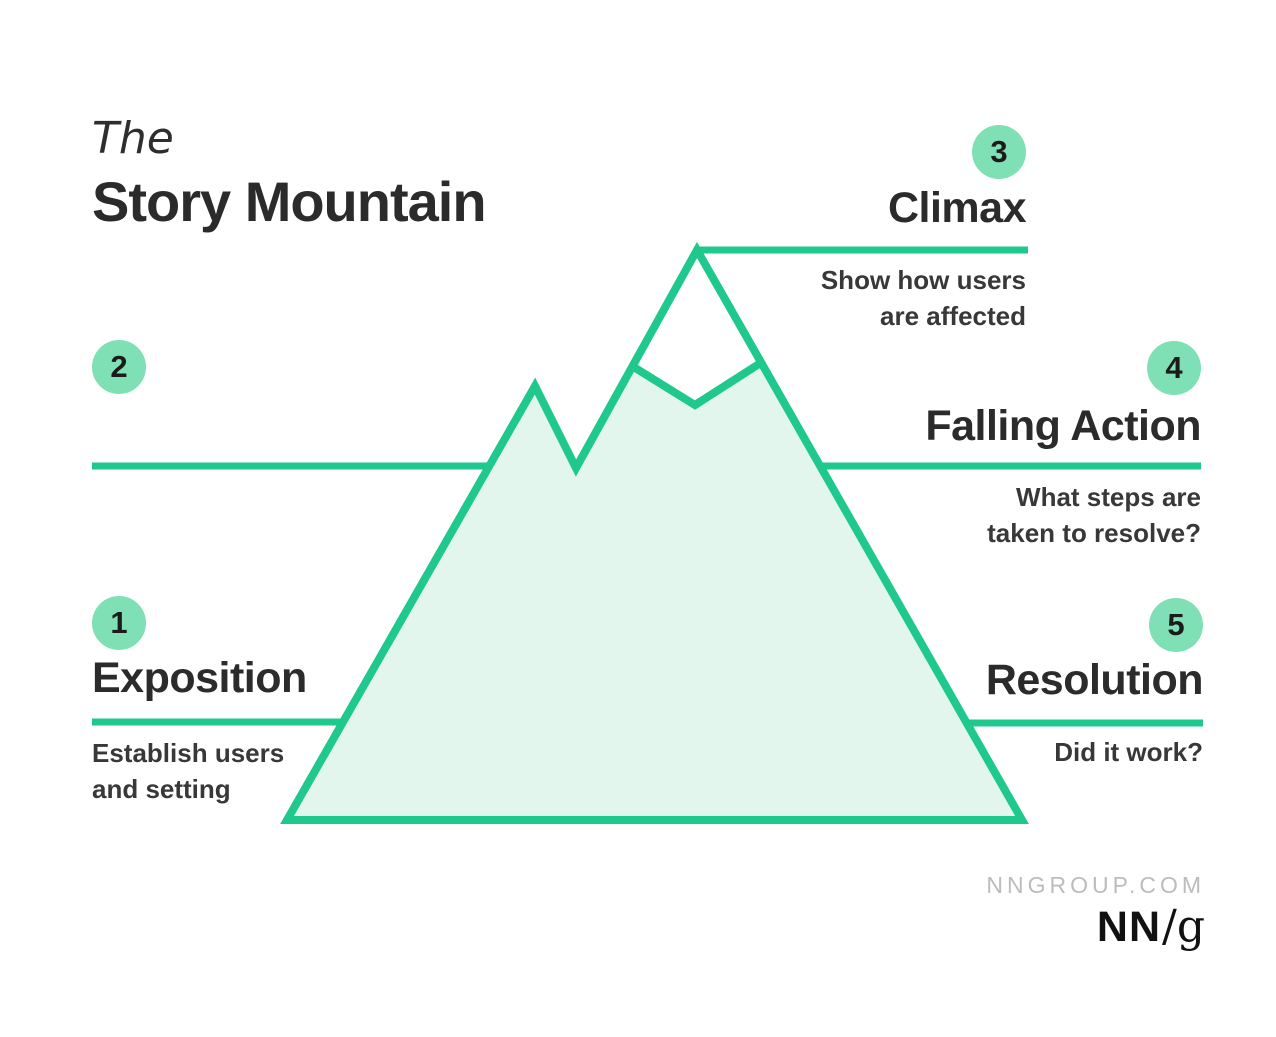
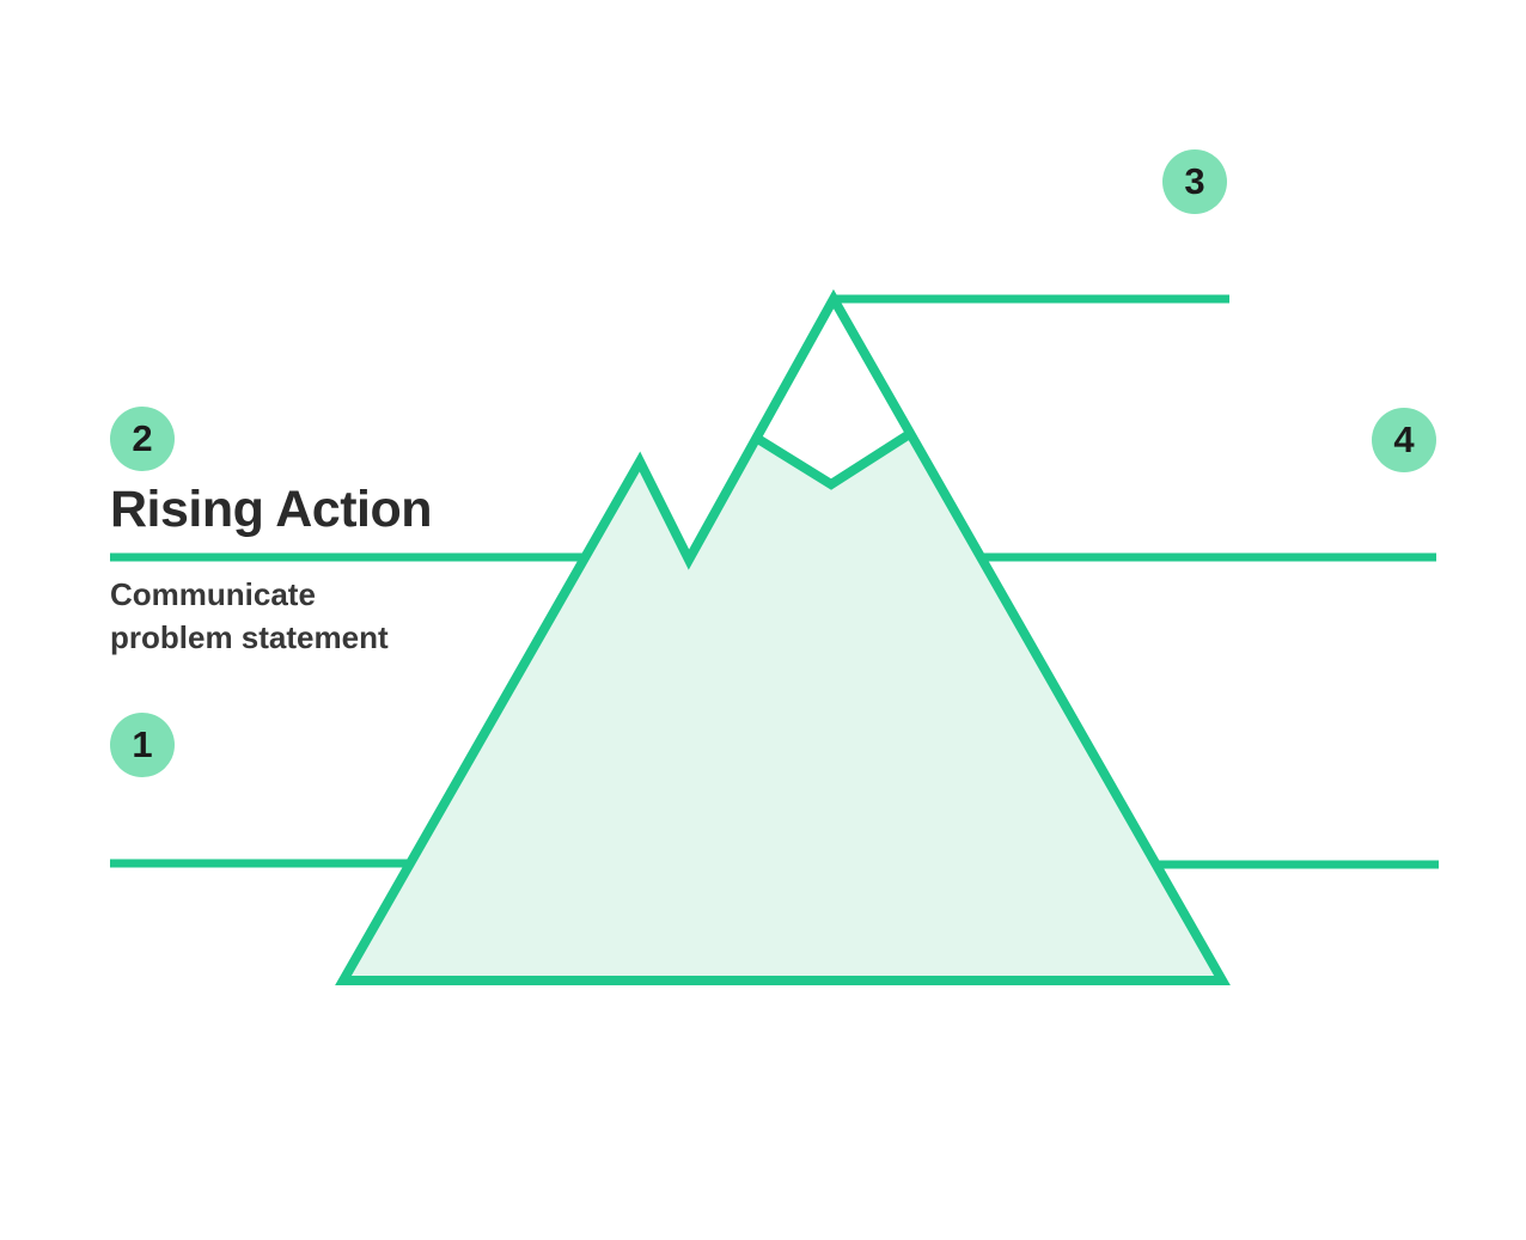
- The
- Story Mountain
  1
- Exposition
- Establish users
- and setting
  2
+ Rising Action
+ Communicate
+ problem statement
  3
- Climax
- Show how users
- are affected
  4
- Falling Action
- What steps are
- taken to resolve?
- 5
- Resolution
- Did it work?
- NNGROUP.COM
- NN
- /g
